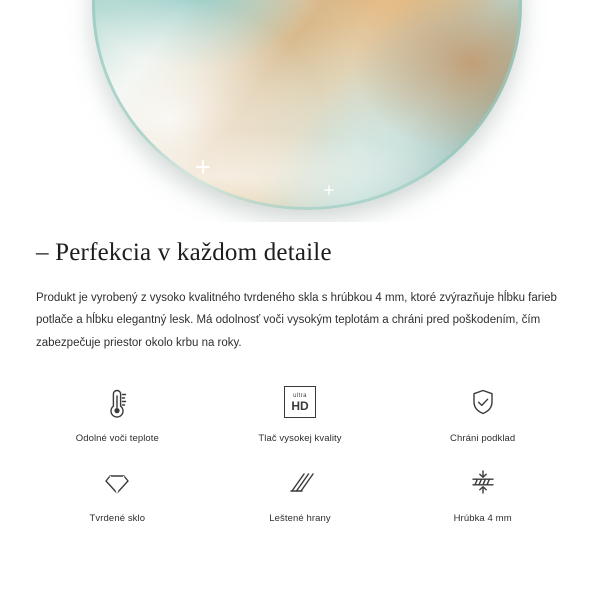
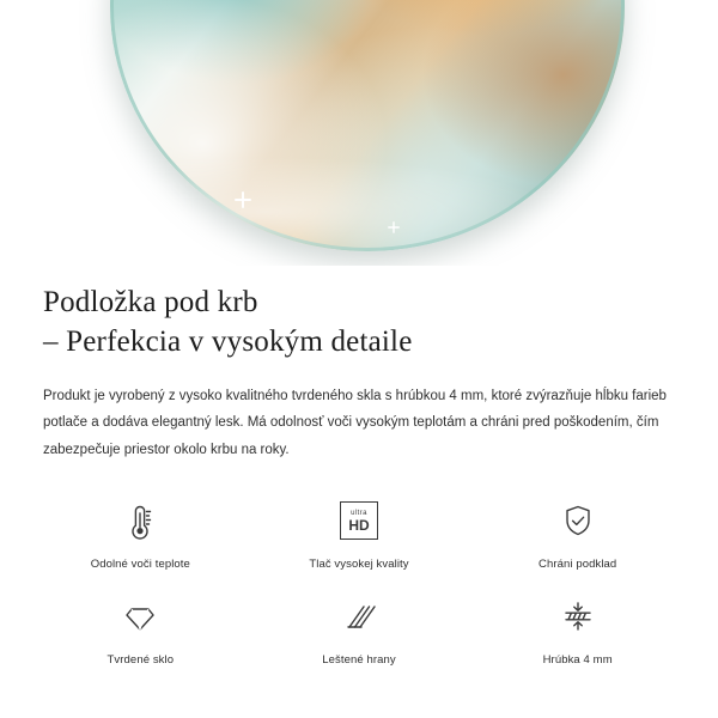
+ Podložka pod krb
- – Perfekcia v každom detaile
+ – Perfekcia v vysokým detaile
- Produkt je vyrobený z vysoko kvalitného tvrdeného skla s hrúbkou 4 mm, ktoré zvýrazňuje hĺbku farieb potlače a hĺbku elegantný lesk. Má odolnosť voči vysokým teplotám a chráni pred poškodením, čím zabezpečuje priestor okolo krbu na roky.
+ Produkt je vyrobený z vysoko kvalitného tvrdeného skla s hrúbkou 4 mm, ktoré zvýrazňuje hĺbku farieb potlače a dodáva elegantný lesk. Má odolnosť voči vysokým teplotám a chráni pred poškodením, čím zabezpečuje priestor okolo krbu na roky.
  Odolné voči teplote
  HD
  Tlač vysokej kvality
  Chráni podklad
  Tvrdené sklo
  Leštené hrany
  Hrúbka 4 mm
